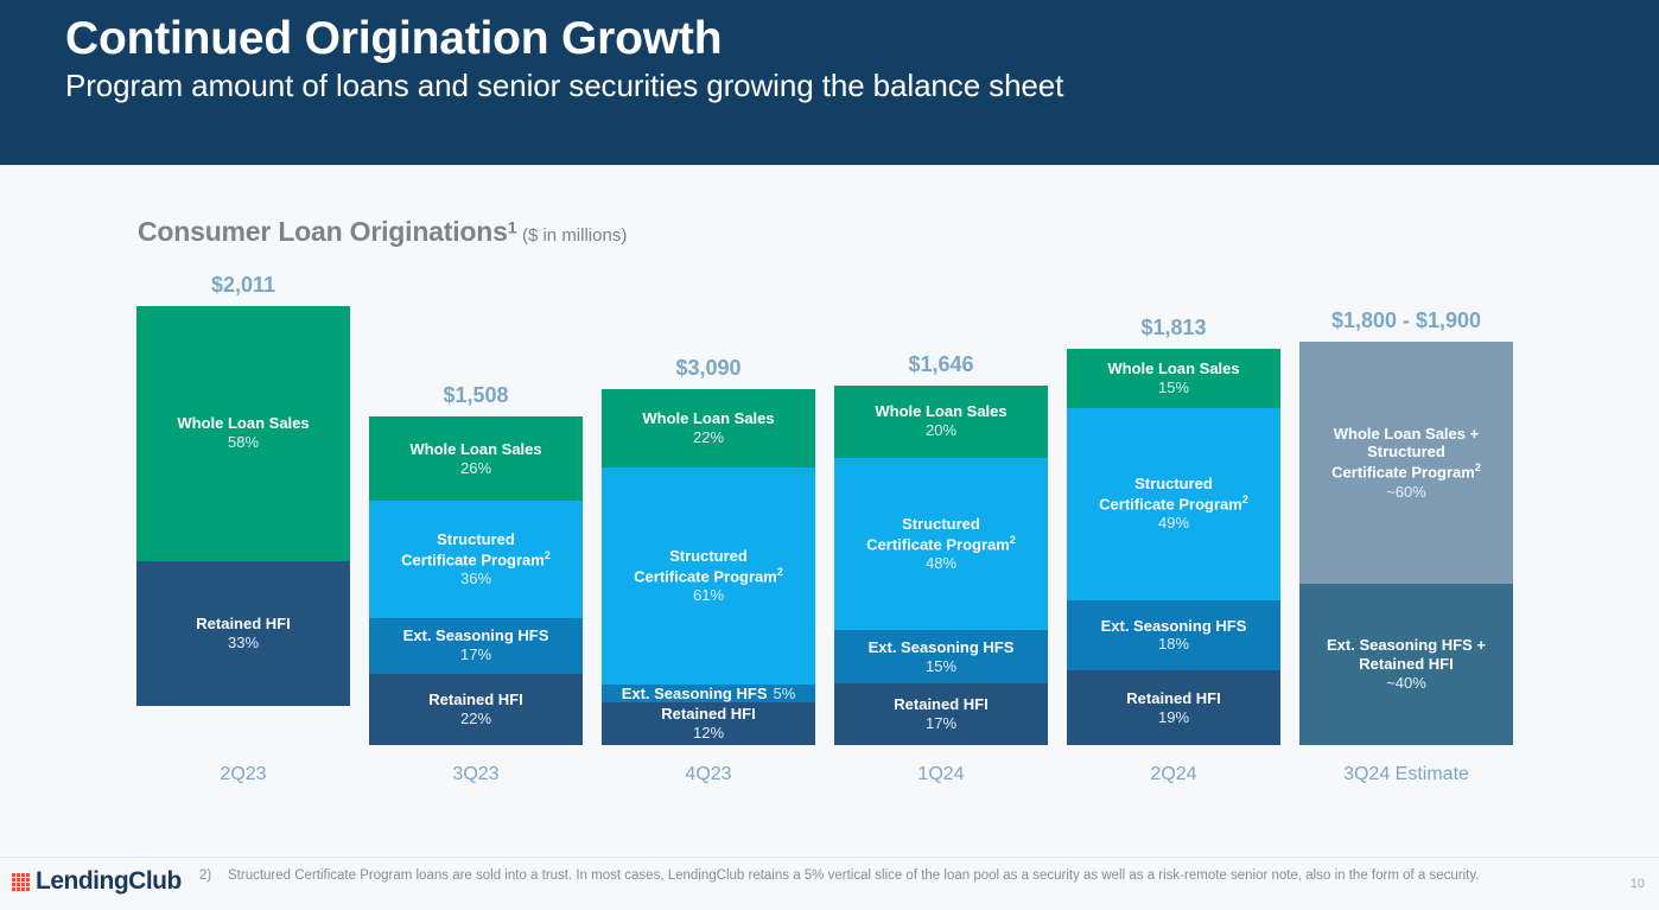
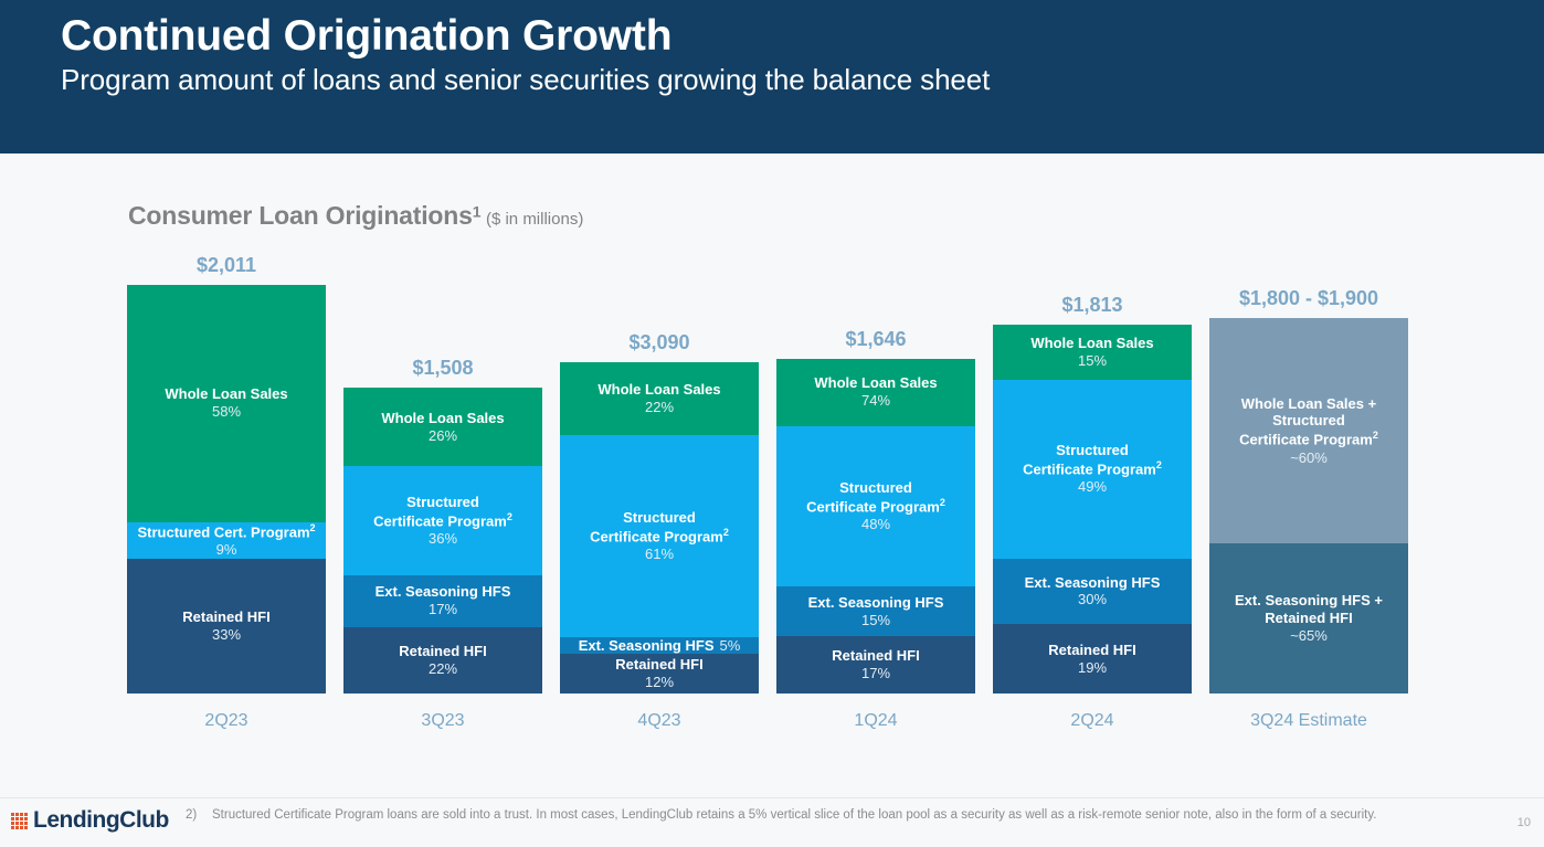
  Continued Origination Growth
  Program amount of loans and senior securities growing the balance sheet
  Consumer Loan Originations1 ($ in millions)
  $2,011
  Whole Loan Sales
  58%
+ Structured Cert. Program2
+ 9%
  Retained HFI
  33%
  2Q23
  $1,508
  Whole Loan Sales
  26%
  Structured
  Certificate Program2
  36%
  Ext. Seasoning HFS
  17%
  Retained HFI
  22%
  3Q23
  $3,090
  Whole Loan Sales
  22%
  Structured
  Certificate Program2
  61%
  Ext. Seasoning HFS
  5%
  Retained HFI
  12%
  4Q23
  $1,646
  Whole Loan Sales
- 20%
+ 74%
  Structured
  Certificate Program2
  48%
  Ext. Seasoning HFS
  15%
  Retained HFI
  17%
  1Q24
  $1,813
  Whole Loan Sales
  15%
  Structured
  Certificate Program2
  49%
  Ext. Seasoning HFS
- 18%
+ 30%
  Retained HFI
  19%
  2Q24
  $1,800 - $1,900
  Whole Loan Sales +
  Structured
  Certificate Program2
  ~60%
  Ext. Seasoning HFS +
  Retained HFI
- ~40%
+ ~65%
  3Q24 Estimate
  LendingClub
  2)
  Structured Certificate Program loans are sold into a trust. In most cases, LendingClub retains a 5% vertical slice of the loan pool as a security as well as a risk-remote senior note, also in the form of a security.
  10
